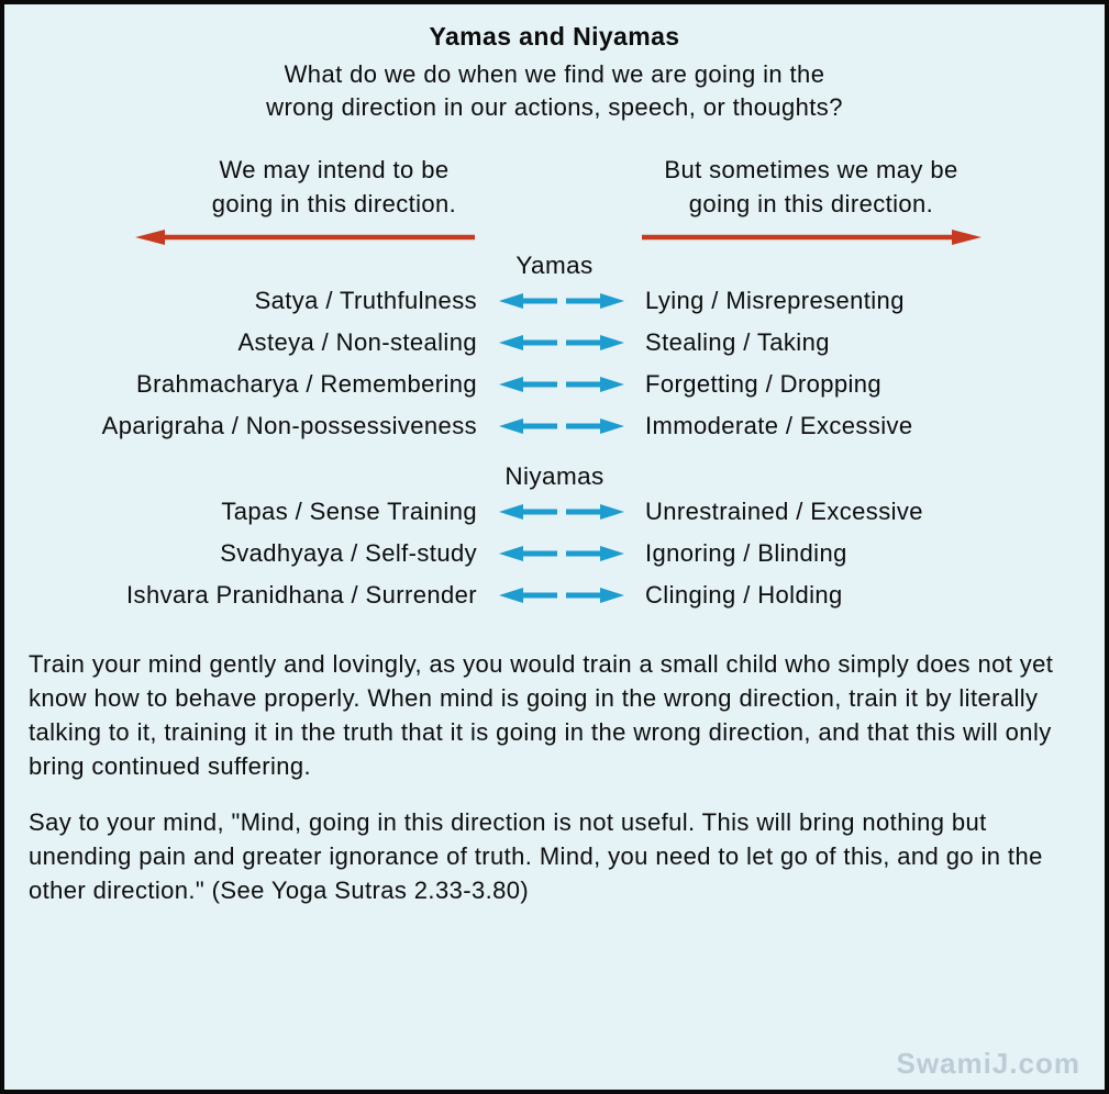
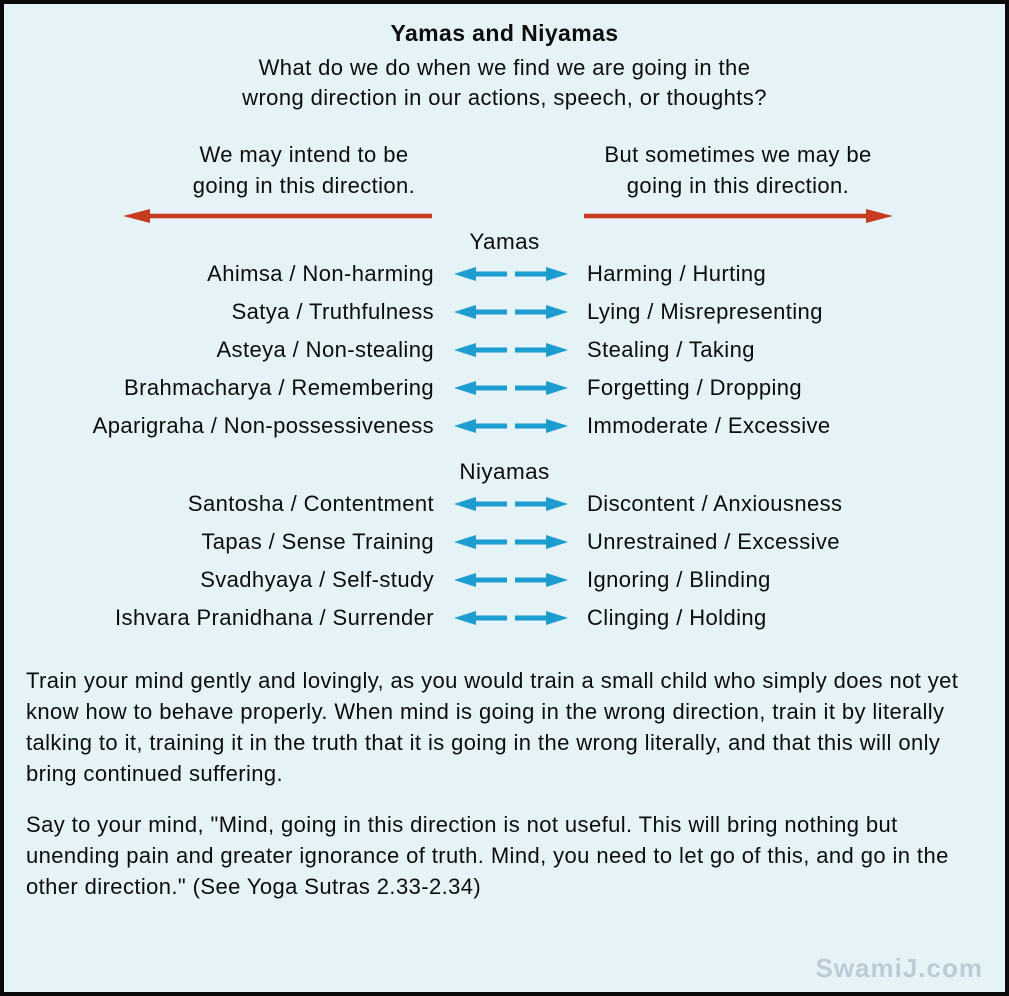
  Yamas and Niyamas
  What do we do when we find we are going in the
  wrong direction in our actions, speech, or thoughts?
  We may intend to be
  going in this direction.
  But sometimes we may be
  going in this direction.
  Yamas
+ Ahimsa / Non-harming
+ Harming / Hurting
  Satya / Truthfulness
  Lying / Misrepresenting
  Asteya / Non-stealing
  Stealing / Taking
  Brahmacharya / Remembering
  Forgetting / Dropping
  Aparigraha / Non-possessiveness
  Immoderate / Excessive
  Niyamas
+ Santosha / Contentment
+ Discontent / Anxiousness
  Tapas / Sense Training
  Unrestrained / Excessive
  Svadhyaya / Self-study
  Ignoring / Blinding
  Ishvara Pranidhana / Surrender
  Clinging / Holding
- Train your mind gently and lovingly, as you would train a small child who simply does not yet know how to behave properly. When mind is going in the wrong direction, train it by literally talking to it, training it in the truth that it is going in the wrong direction, and that this will only bring continued suffering.
+ Train your mind gently and lovingly, as you would train a small child who simply does not yet know how to behave properly. When mind is going in the wrong direction, train it by literally talking to it, training it in the truth that it is going in the wrong literally, and that this will only bring continued suffering.
- Say to your mind, "Mind, going in this direction is not useful. This will bring nothing but unending pain and greater ignorance of truth. Mind, you need to let go of this, and go in the other direction." (See Yoga Sutras 2.33-3.80)
+ Say to your mind, "Mind, going in this direction is not useful. This will bring nothing but unending pain and greater ignorance of truth. Mind, you need to let go of this, and go in the other direction." (See Yoga Sutras 2.33-2.34)
  SwamiJ.com
